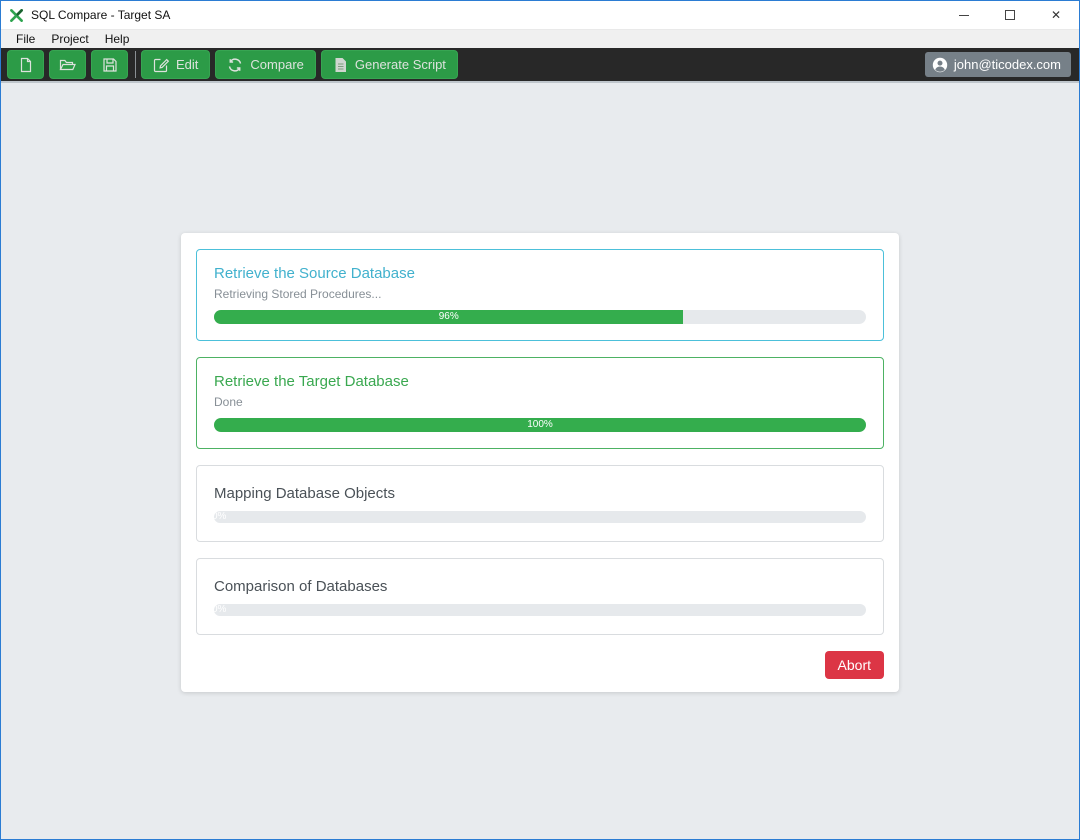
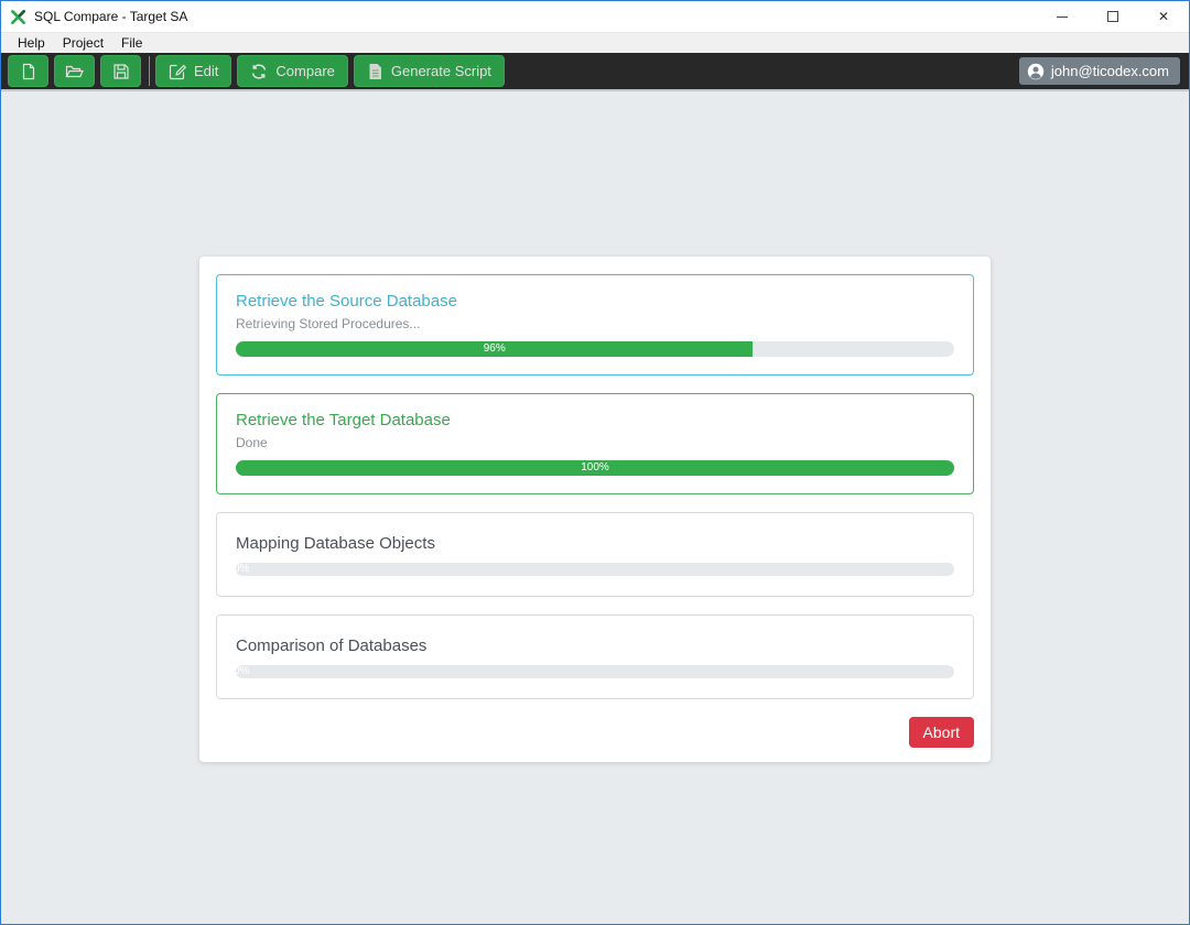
  SQL Compare - Target SA
  ✕
- File
+ Help
  Project
- Help
+ File
  Edit
  Compare
  Generate Script
  john@ticodex.com
  Retrieve the Source Database
  Retrieving Stored Procedures...
  96%
  Retrieve the Target Database
  Done
  100%
  Mapping Database Objects
  0%
  Comparison of Databases
  0%
  Abort
